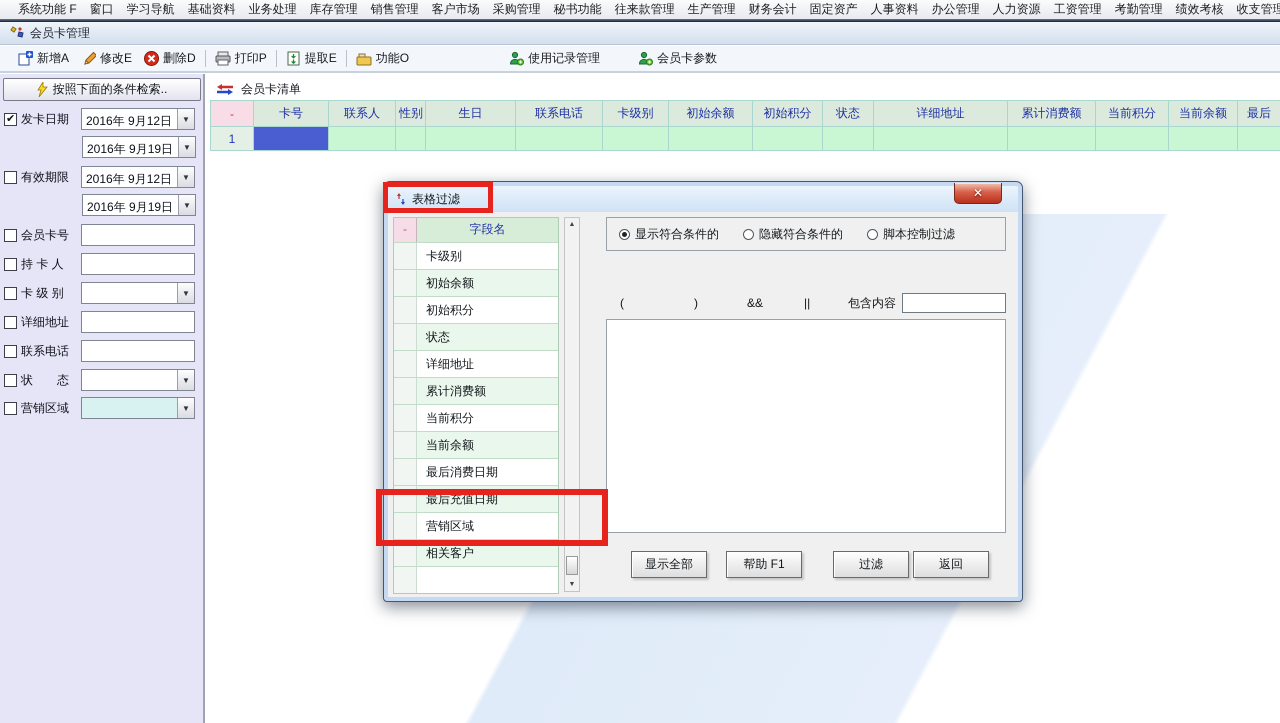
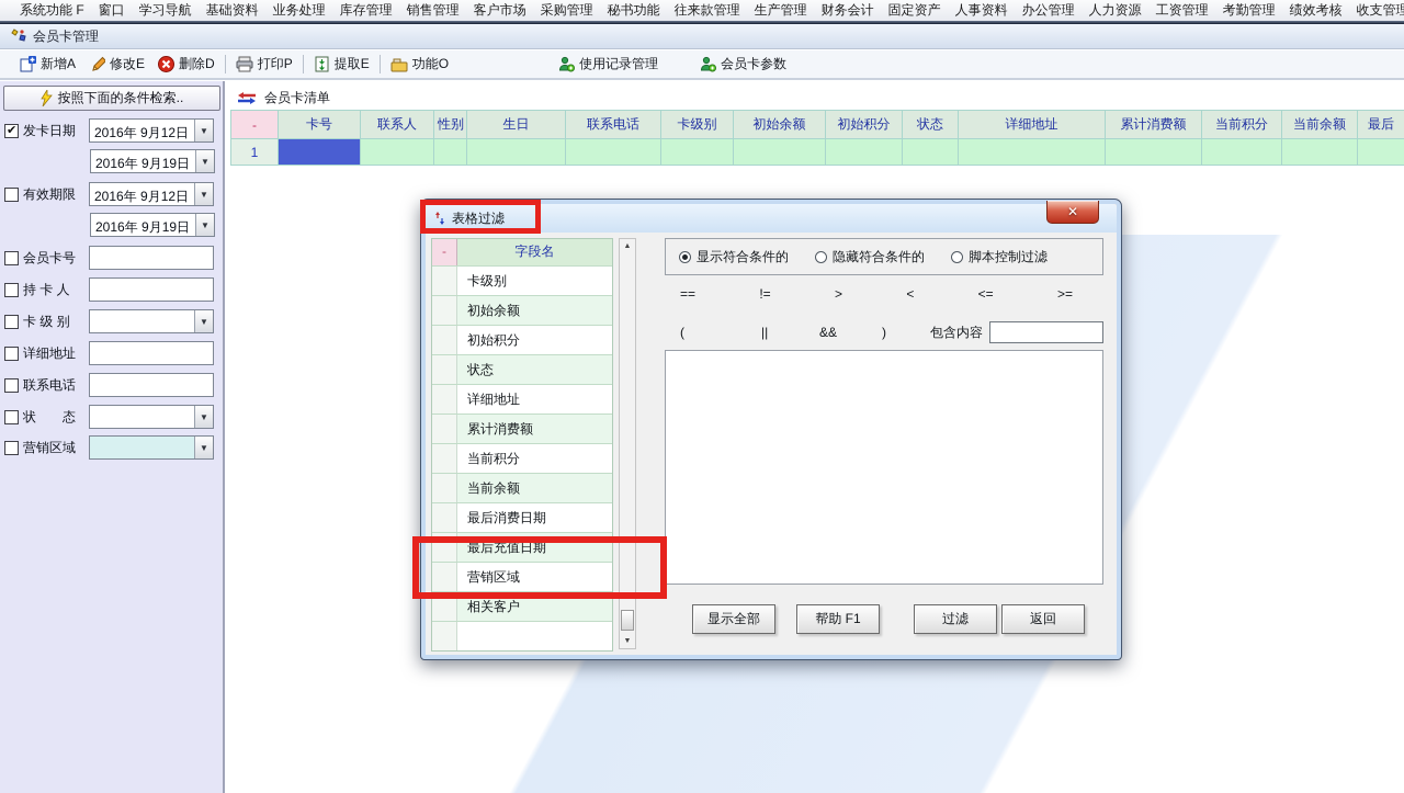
  系统功能 F
  窗口
  学习导航
  基础资料
  业务处理
  库存管理
  销售管理
  客户市场
  采购管理
  秘书功能
  往来款管理
  生产管理
  财务会计
  固定资产
  人事资料
  办公管理
  人力资源
  工资管理
  考勤管理
  绩效考核
  收支管理
  会员卡管理
  新增A
  修改E
  删除D
  打印P
  提取E
  功能O
  使用记录管理
  会员卡参数
  按照下面的条件检索..
  发卡日期
  2016年 9月12日
  2016年 9月19日
  有效期限
  2016年 9月12日
  2016年 9月19日
  会员卡号
  持 卡 人
  卡 级 别
  详细地址
  联系电话
  状 态
  营销区域
  会员卡清单
  -	卡号	联系人	性别	生日	联系电话	卡级别	初始余额	初始积分	状态	详细地址	累计消费额	当前积分	当前余额	最后
  1
  表格过滤
  ✕
  -
  字段名
  卡级别
  初始余额
  初始积分
  状态
  详细地址
  累计消费额
  当前积分
  当前余额
  最后消费日期
  最后充值日期
  营销区域
  相关客户
  显示符合条件的
  隐藏符合条件的
  脚本控制过滤
+ ==
+ !=
+ >
+ <
+ <=
+ >=
  (
- )
+ ||
  &&
- ||
+ )
  包含内容
  显示全部
  帮助 F1
  过滤
  返回
